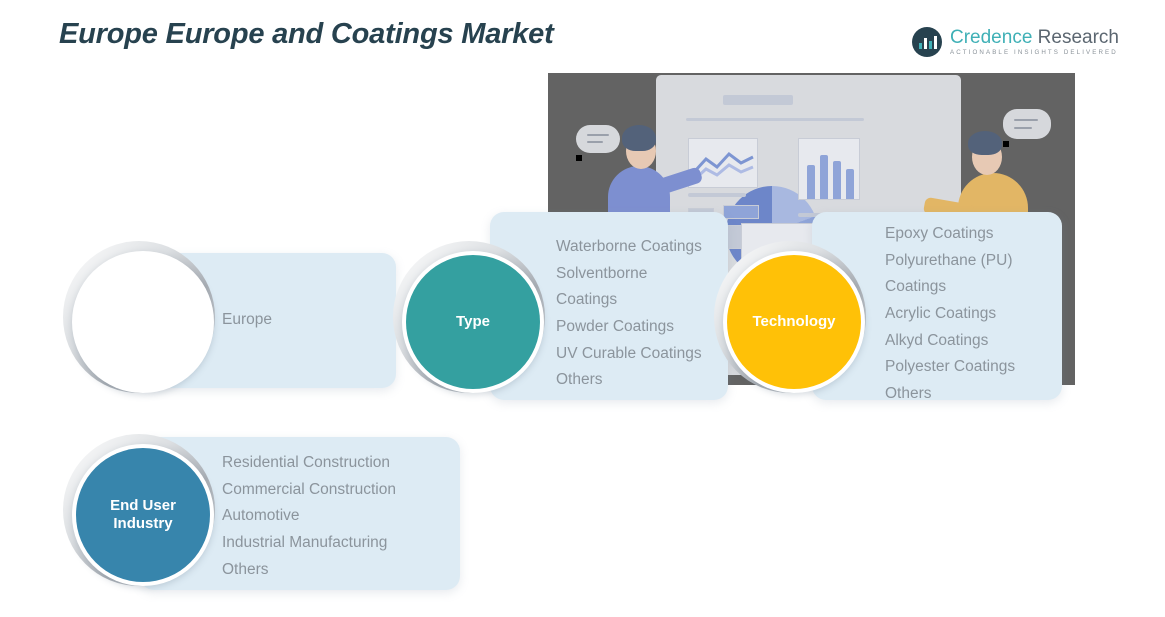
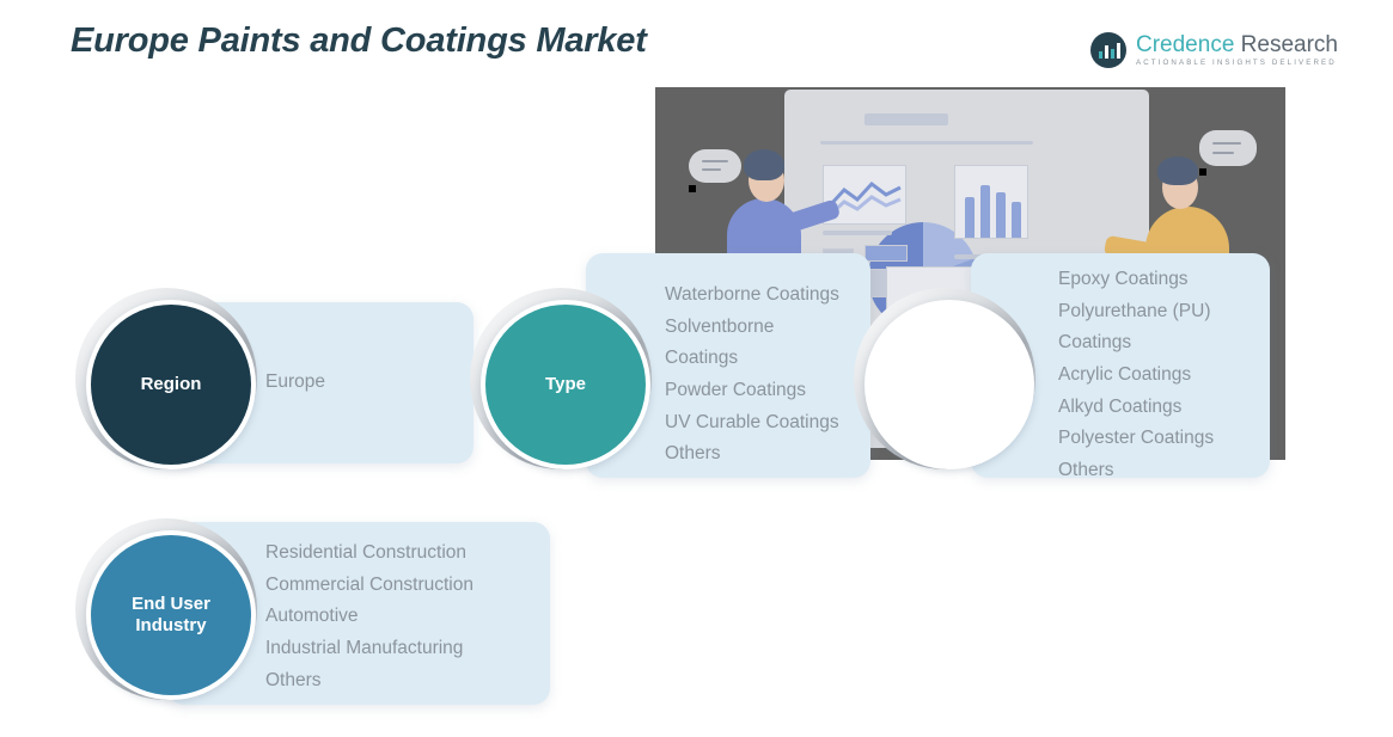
- Europe Europe and Coatings Market
+ Europe Paints and Coatings Market
  Credence Research
  Europe
+ Region
  Waterborne Coatings
  Solventborne
  Coatings
  Powder Coatings
  UV Curable Coatings
  Others
  Type
  Epoxy Coatings
  Polyurethane (PU)
  Coatings
  Acrylic Coatings
  Alkyd Coatings
  Polyester Coatings
  Others
- Technology
  Residential Construction
  Commercial Construction
  Automotive
  Industrial Manufacturing
  Others
  End User
  Industry
